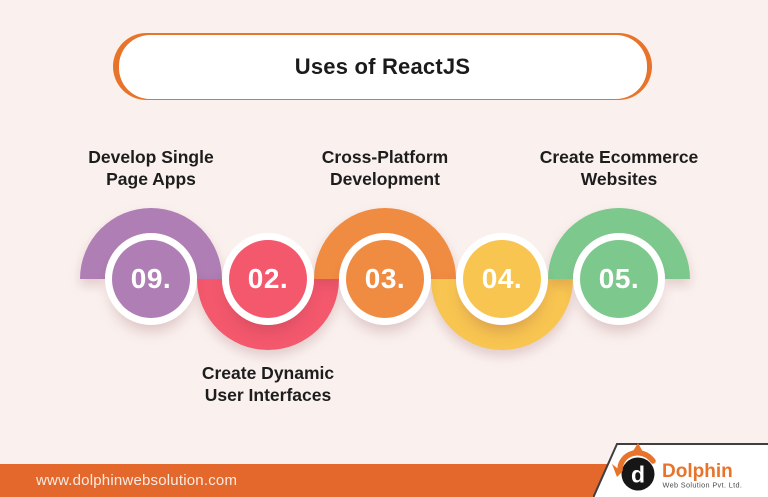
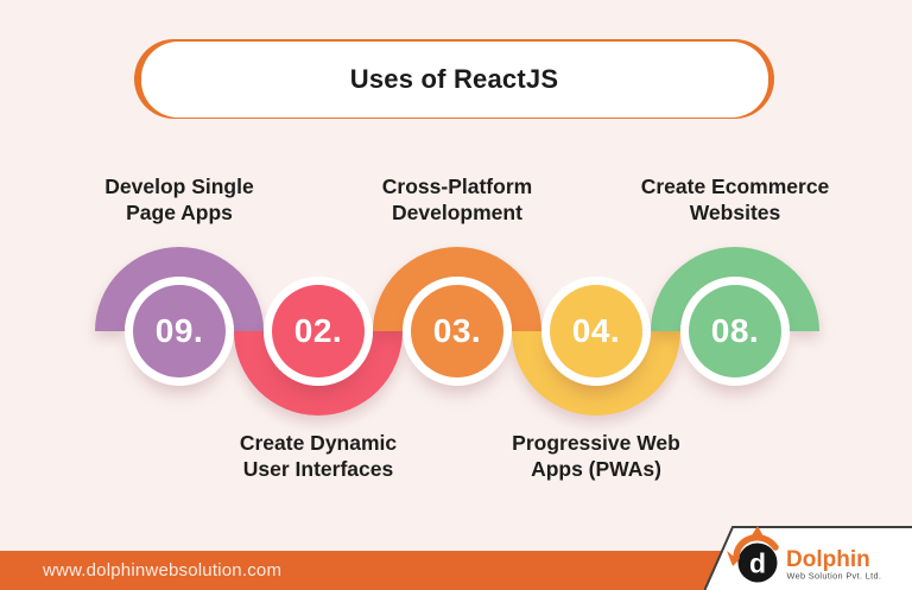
  Uses of ReactJS
  Develop Single
  Page Apps
  Create Dynamic
  User Interfaces
  Cross-Platform
  Development
+ Progressive Web
+ Apps (PWAs)
  Create Ecommerce
  Websites
  09.
  02.
  03.
  04.
- 05.
+ 08.
  www.dolphinwebsolution.com
  d
  Dolphin
  Web Solution Pvt. Ltd.
